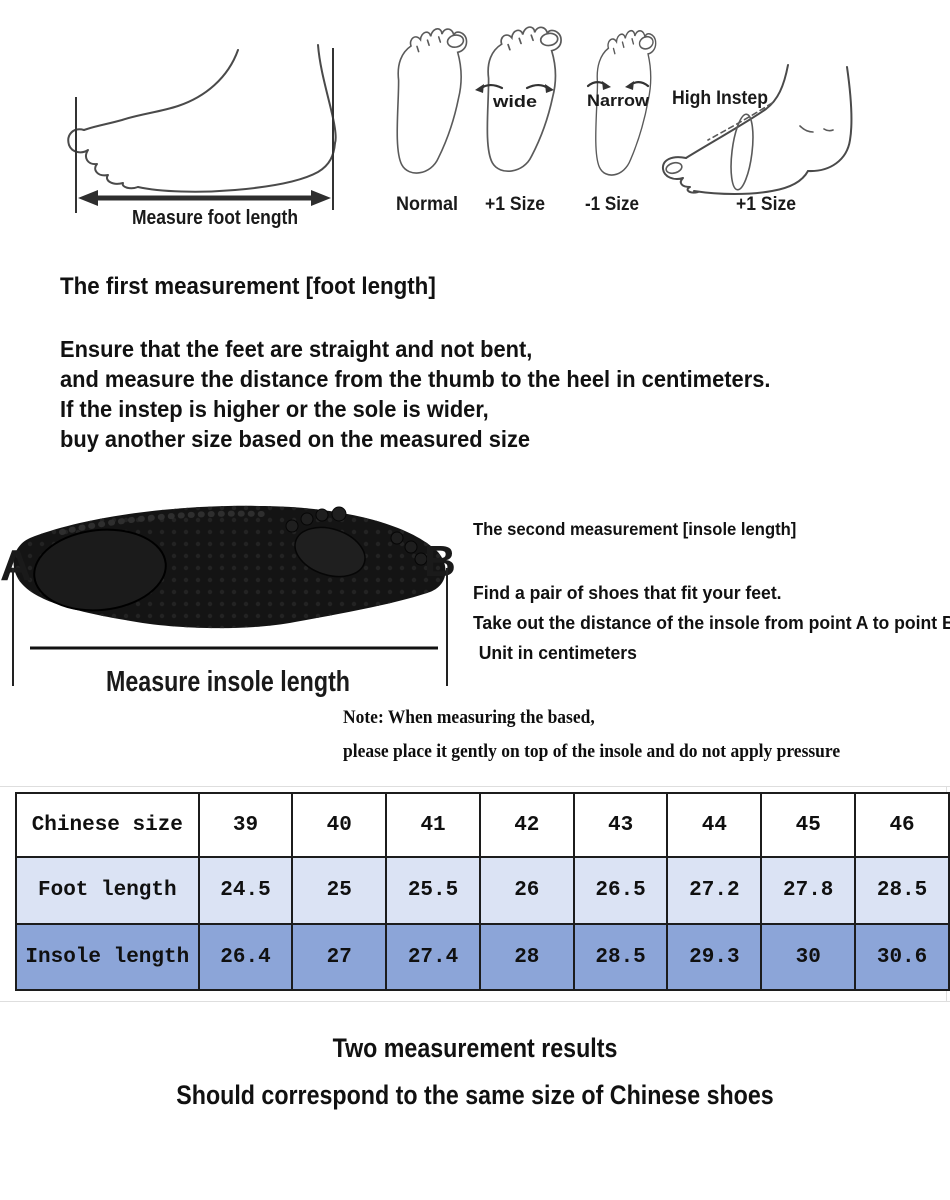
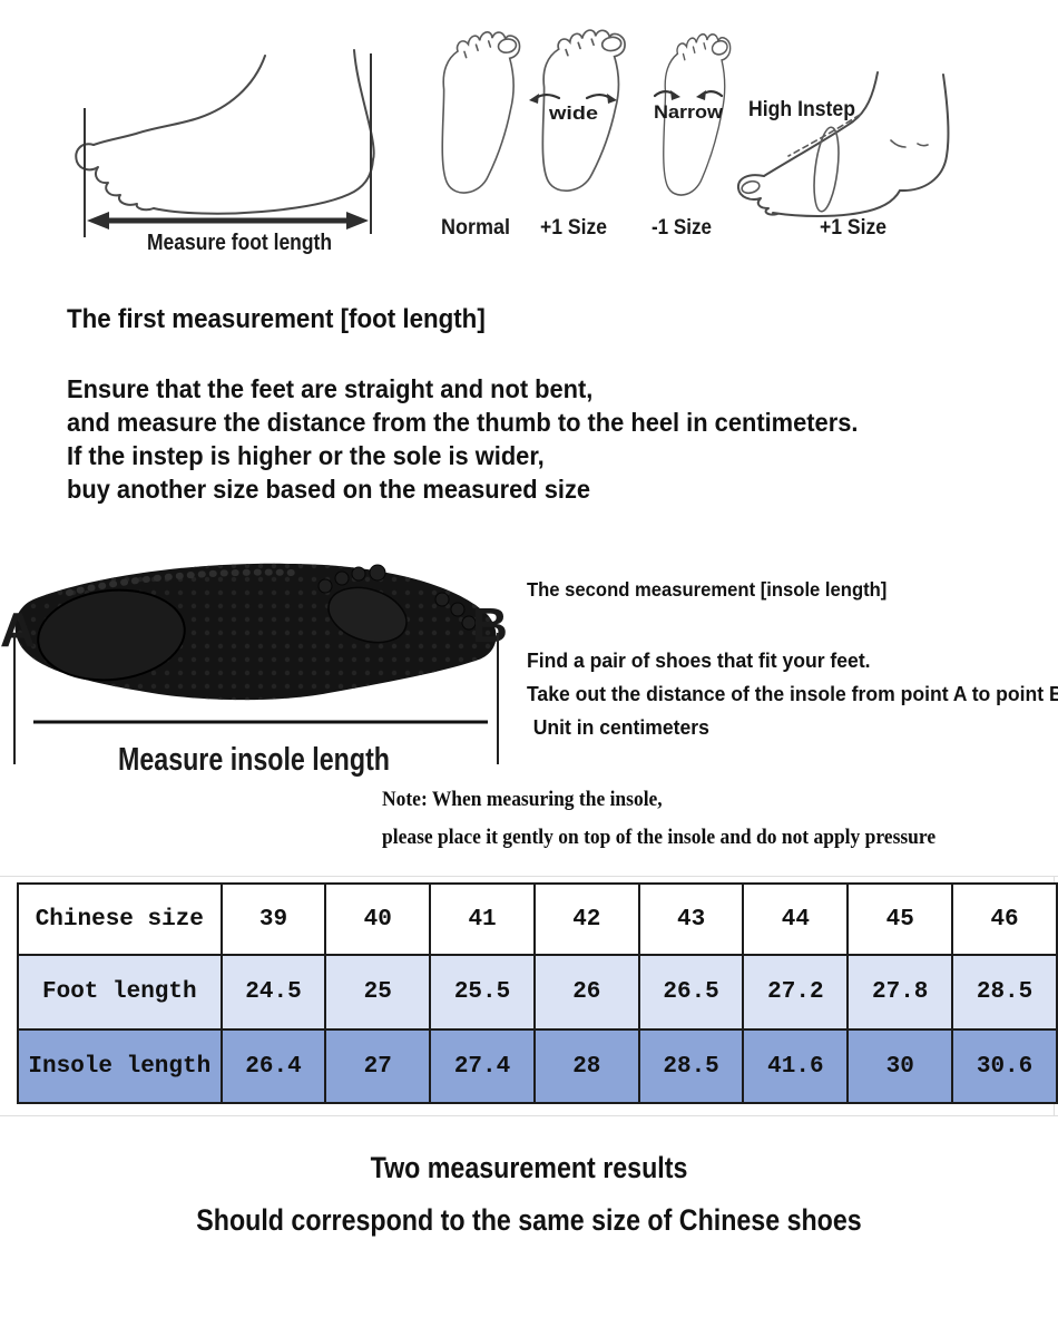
  Measure foot length
  wide
  Narrow
  High Instep
  Normal
  +1 Size
  -1 Size
  +1 Size
  The first measurement [foot length]
  Ensure that the feet are straight and not bent,
  and measure the distance from the thumb to the heel in centimeters.
  If the instep is higher or the sole is wider,
  buy another size based on the measured size
  A
  B
  Measure insole length
  The second measurement [insole length]
  Find a pair of shoes that fit your feet.
  Take out the distance of the insole from point A to point B
  Unit in centimeters
- Note: When measuring the based,
+ Note: When measuring the insole,
  please place it gently on top of the insole and do not apply pressure
  Chinese size	39	40	41	42	43	44	45	46
  Foot length	24.5	25	25.5	26	26.5	27.2	27.8	28.5
- Insole length	26.4	27	27.4	28	28.5	29.3	30	30.6
+ Insole length	26.4	27	27.4	28	28.5	41.6	30	30.6
  Two measurement results
  Should correspond to the same size of Chinese shoes
